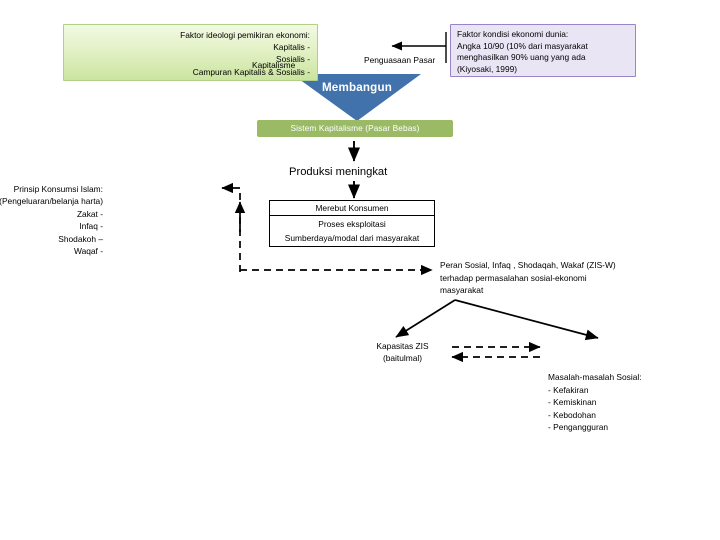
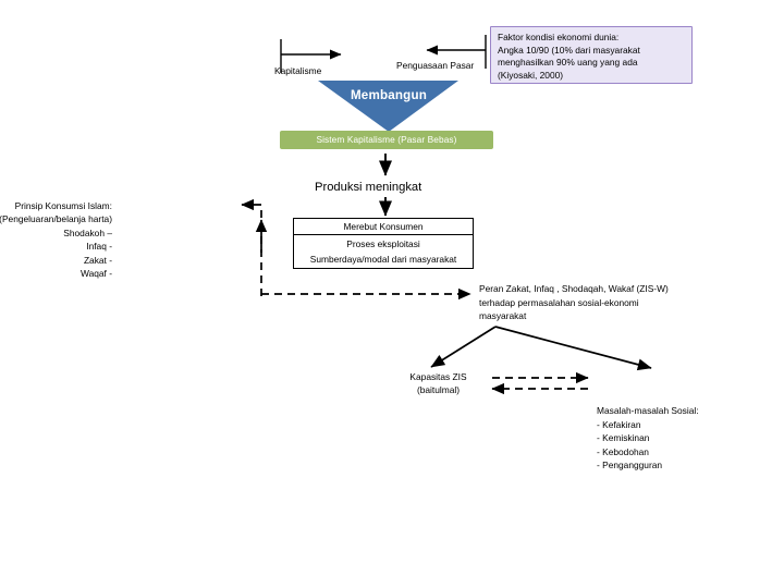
- Faktor ideologi pemikiran ekonomi:
- Kapitalis -
- Sosialis -
- Campuran Kapitalis & Sosialis -
  Faktor kondisi ekonomi dunia:
  Angka 10/90 (10% dari masyarakat
  menghasilkan 90% uang yang ada
- (Kiyosaki, 1999)
+ (Kiyosaki, 2000)
  Kapitalisme
  Penguasaan Pasar
  Membangun
  Sistem Kapitalisme (Pasar Bebas)
  Produksi meningkat
  Prinsip Konsumsi Islam:
  (Pengeluaran/belanja harta)
- Zakat -
+ Shodakoh –
  Infaq -
- Shodakoh –
+ Zakat -
  Waqaf -
  Merebut Konsumen
  Proses eksploitasi
  Sumberdaya/modal dari masyarakat
- Peran Sosial, Infaq , Shodaqah, Wakaf (ZIS-W)
+ Peran Zakat, Infaq , Shodaqah, Wakaf (ZIS-W)
  terhadap permasalahan sosial-ekonomi
  masyarakat
  Kapasitas ZIS
  (baitulmal)
  Masalah-masalah Sosial:
  - Kefakiran
  - Kemiskinan
  - Kebodohan
  - Pengangguran
